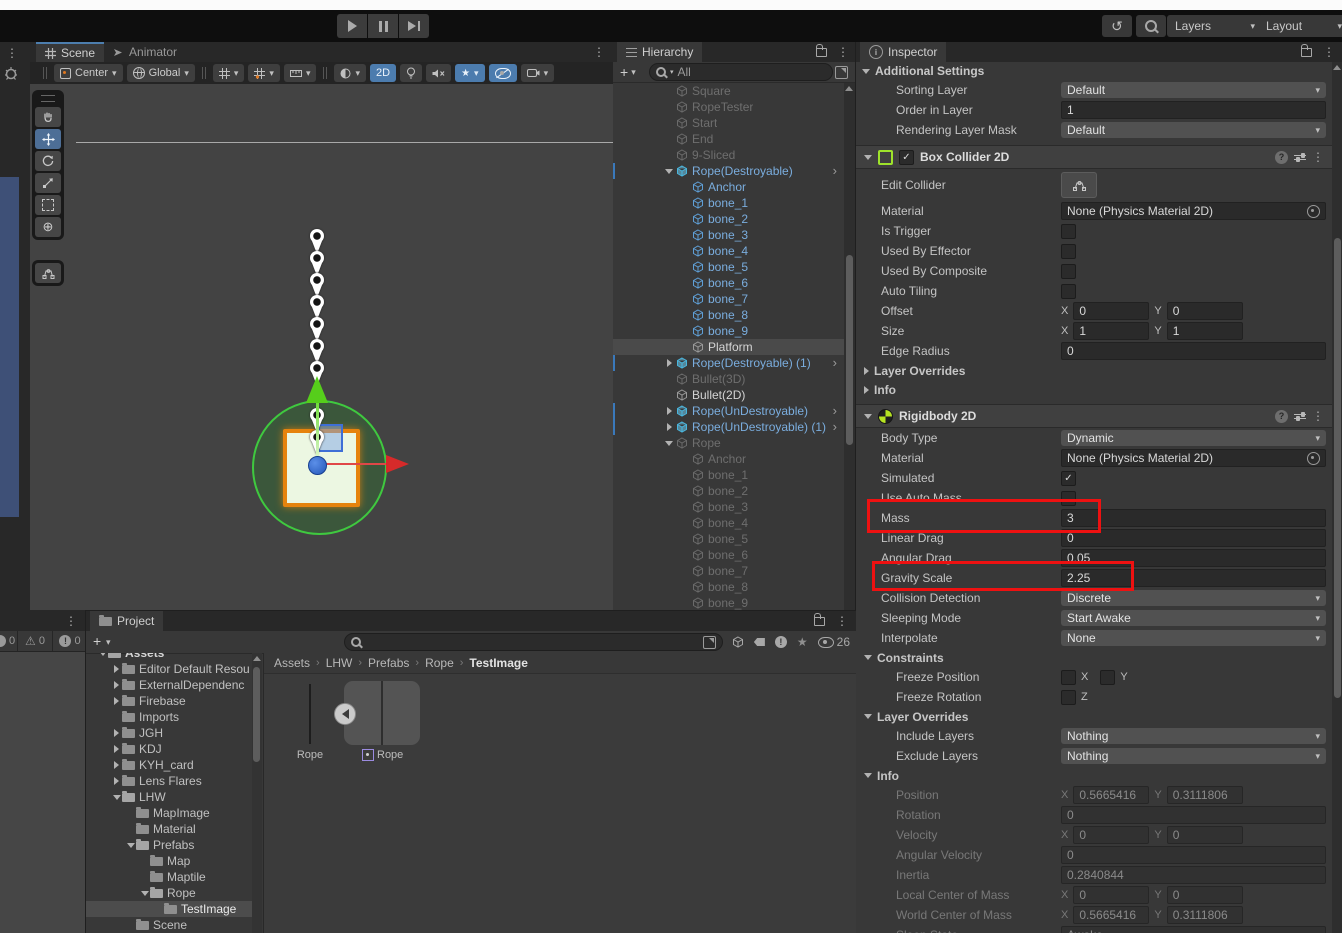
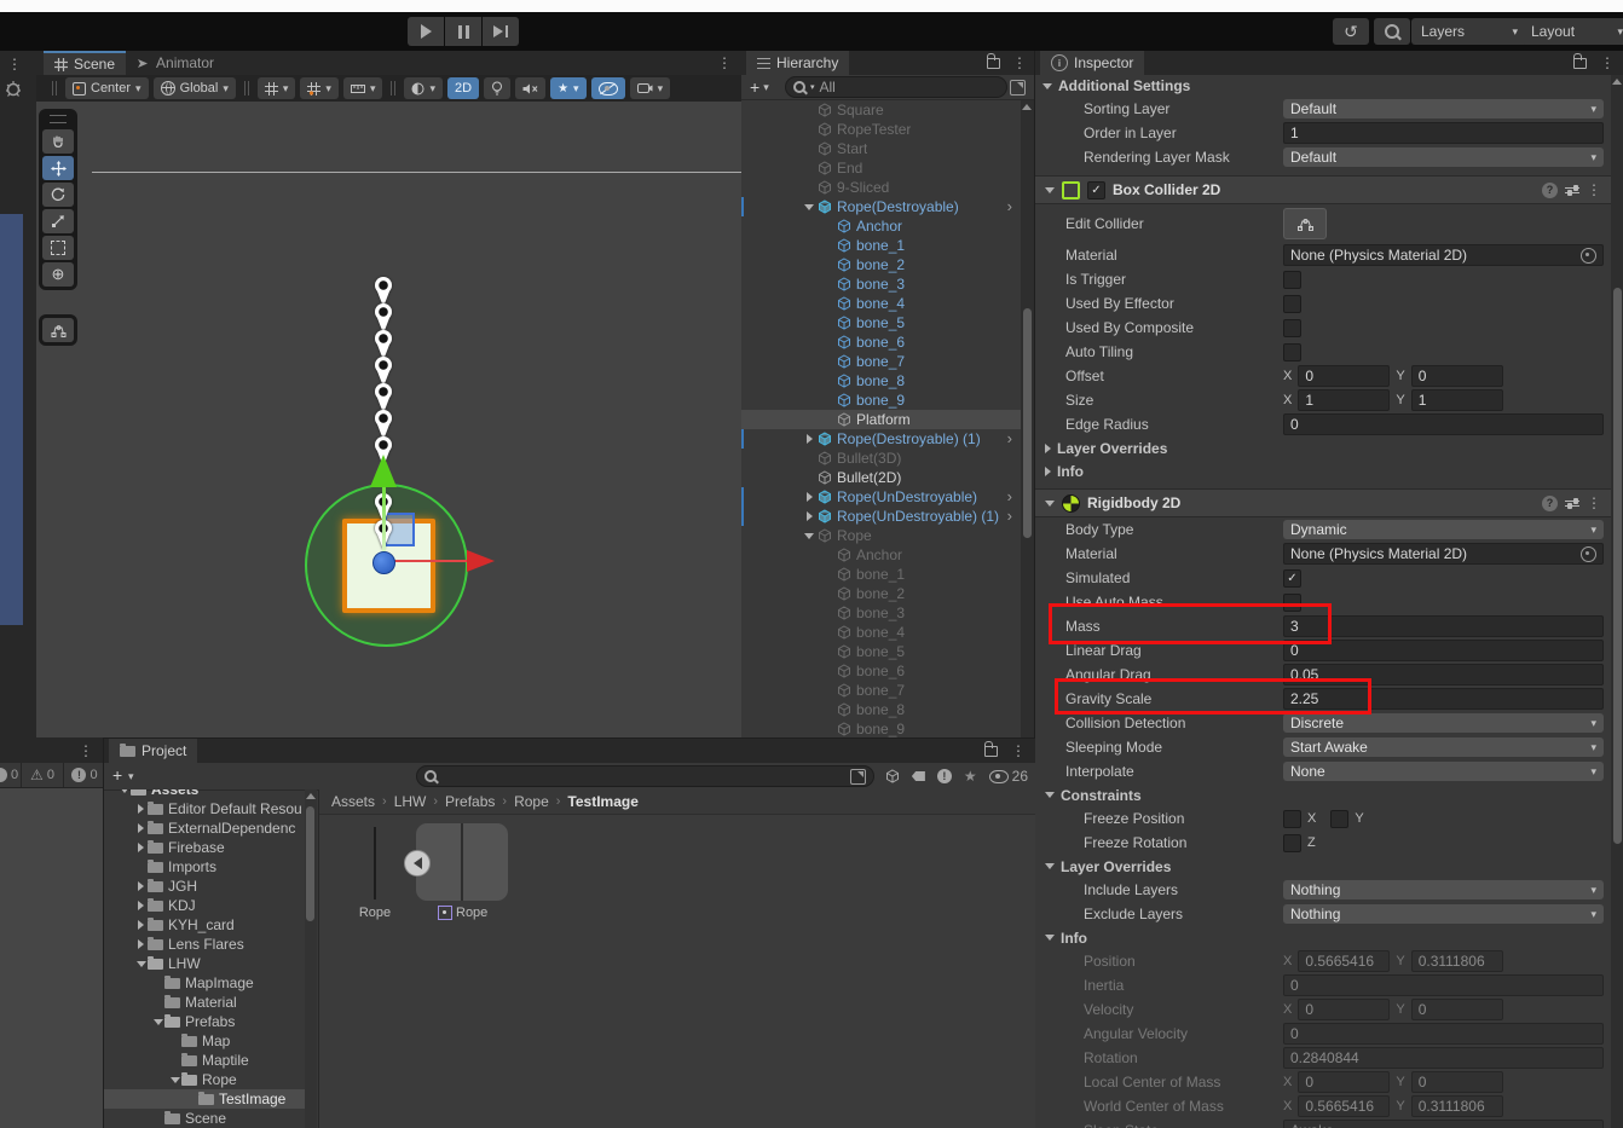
  ↺
  Layers
  ▾
  Layout
  ▾
  ⋮
  Scene
  Animator
  ⋮
  Center
  ▾
  Global
  ▾
  ▾
  ▾
  ▾
  ▾
  2D
  ★
  ▾
  ▾
  ⊕
  Hierarchy
  ⋮
  +
  ▾
  All
  Square
  RopeTester
  Start
  End
  9-Sliced
  Rope(Destroyable)
  ›
  Anchor
  bone_1
  bone_2
  bone_3
  bone_4
  bone_5
  bone_6
  bone_7
  bone_8
  bone_9
  Platform
  Rope(Destroyable) (1)
  ›
  Bullet(3D)
  Bullet(2D)
  Rope(UnDestroyable)
  ›
  Rope(UnDestroyable) (1)
  ›
  Rope
  Anchor
  bone_1
  bone_2
  bone_3
  bone_4
  bone_5
  bone_6
  bone_7
  bone_8
  bone_9
  i
  Inspector
  ⋮
  Additional Settings
  Sorting Layer
  Default
  ▾
  Order in Layer
  1
  Rendering Layer Mask
  Default
  ▾
  ✓
  Box Collider 2D
  ?
  ⋮
  Edit Collider
  Material
  None (Physics Material 2D)
  Is Trigger
  Used By Effector
  Used By Composite
  Auto Tiling
  Offset
  X
  0
  Y
  0
  Size
  X
  1
  Y
  1
  Edge Radius
  0
  Layer Overrides
  Info
  Rigidbody 2D
  ?
  ⋮
  Body Type
  Dynamic
  ▾
  Material
  None (Physics Material 2D)
  Simulated
  ✓
  Use Auto Mass
  Mass
  3
  Linear Drag
  0
  Angular Drag
  0.05
  Gravity Scale
  2.25
  Collision Detection
  Discrete
  ▾
  Sleeping Mode
  Start Awake
  ▾
  Interpolate
  None
  ▾
  Constraints
  Freeze Position
  X
  Y
  Freeze Rotation
  Z
  Layer Overrides
  Include Layers
  Nothing
  ▾
  Exclude Layers
  Nothing
  ▾
  Info
  Position
  X
  0.5665416
  Y
  0.3111806
- Rotation
+ Inertia
  0
  Velocity
  X
  0
  Y
  0
  Angular Velocity
  0
- Inertia
+ Rotation
  0.2840844
  Local Center of Mass
  X
  0
  Y
  0
  World Center of Mass
  X
  0.5665416
  Y
  0.3111806
  ⋮
  0
  ⚠
  0
  !
  0
  Project
  ⋮
  +
  ▾
  !
  ★
  26
  Assets
  Editor Default Resou
  ExternalDependenc
  Firebase
  Imports
  JGH
  KDJ
  KYH_card
  Lens Flares
  LHW
  MapImage
  Material
  Prefabs
  Map
  Maptile
  Rope
  TestImage
  Scene
  Assets
  ›
  LHW
  ›
  Prefabs
  ›
  Rope
  ›
  TestImage
  Rope
  Rope
